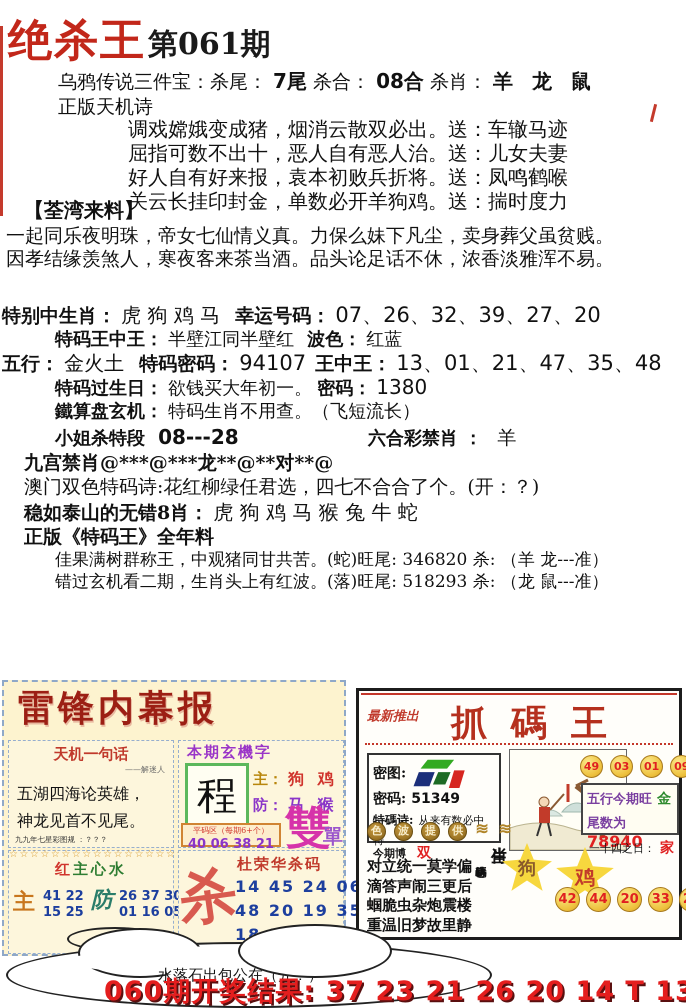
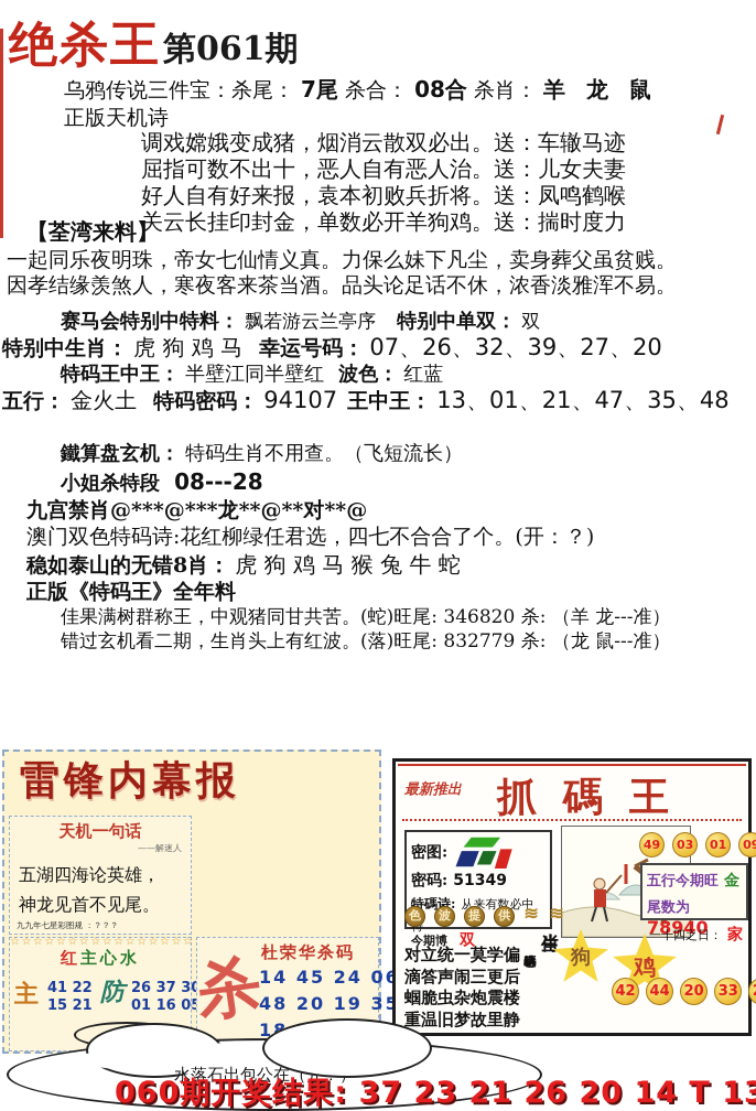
  绝杀王
  第061期
  乌鸦传说三件宝：杀尾： 7尾 杀合： 08合 杀肖： 羊 龙 鼠
  正版天机诗
  调戏嫦娥变成猪，烟消云散双必出。送：车辙马迹
  屈指可数不出十，恶人自有恶人治。送：儿女夫妻
  好人自有好来报，袁本初败兵折将。送：凤鸣鹤喉
  关云长挂印封金，单数必开羊狗鸡。送：揣时度力
  【荃湾来料】
  一起同乐夜明珠，帝女七仙情义真。力保么妹下凡尘，卖身葬父虽贫贱。
  因孝结缘羡煞人，寒夜客来茶当酒。品头论足话不休，浓香淡雅浑不易。
+ 赛马会特别中特料： 飘若游云兰亭序 特别中单双： 双
  特别中生肖： 虎 狗 鸡 马 幸运号码： 07、26、32、39、27、20
  特码王中王： 半壁江同半壁红 波色： 红蓝
  五行： 金火土 特码密码： 94107 王中王： 13、01、21、47、35、48
- 特码过生日： 欲钱买大年初一。 密码： 1380
  鐵算盘玄机： 特码生肖不用查。（飞短流长）
  小姐杀特段 08---28
- 六合彩禁肖 ： 羊
  九宫禁肖@***@***龙**@**对**@
  澳门双色特码诗:花红柳绿任君选，四七不合合了个。(开：？)
  稳如泰山的无错8肖： 虎 狗 鸡 马 猴 兔 牛 蛇
  正版《特码王》全年料
  佳果满树群称王，中观猪同甘共苦。(蛇)旺尾: 346820 杀: （羊 龙---准）
- 错过玄机看二期，生肖头上有红波。(落)旺尾: 518293 杀: （龙 鼠---准）
+ 错过玄机看二期，生肖头上有红波。(落)旺尾: 832779 杀: （龙 鼠---准）
  雷锋内幕报
  天机一句话
  ——解迷人
  五湖四海论英雄，
  神龙见首不见尾。
  九九年七星彩图规 ：？？？
  ☆☆☆☆☆☆☆☆☆☆☆☆☆☆☆☆
  红主心水
  主
  41 22
- 15 25
+ 15 21
  防
  26 37 3
  01 16 0
- 本期玄機字
- 程
- 主： 狗 鸡
- 防： 马 猴
- 平码区（每期6+个）
- 40 06 38 21
- 雙
- 單
  杜荣华杀码
  14 45 24 0
  48 20 19 3
  最新推出
  抓碼王
  密图:
  密码: 51349
  特碼诗: 从来有数必中
  49 03 01 0
  五行今期旺 金
  尾数为 78940
  色 波 提 供 ≋ ≋
  今期博 双
  对立统一莫学偏
  滴答声闹三更后
  蝈脆虫杂炮震楼
  重温旧梦故里静
  狗
  鸡
  一十四之日： 家
  42 44 20 33
  水落石出包公在（
  060期开奖结果: 37 23 21 26 20 14 T 13
